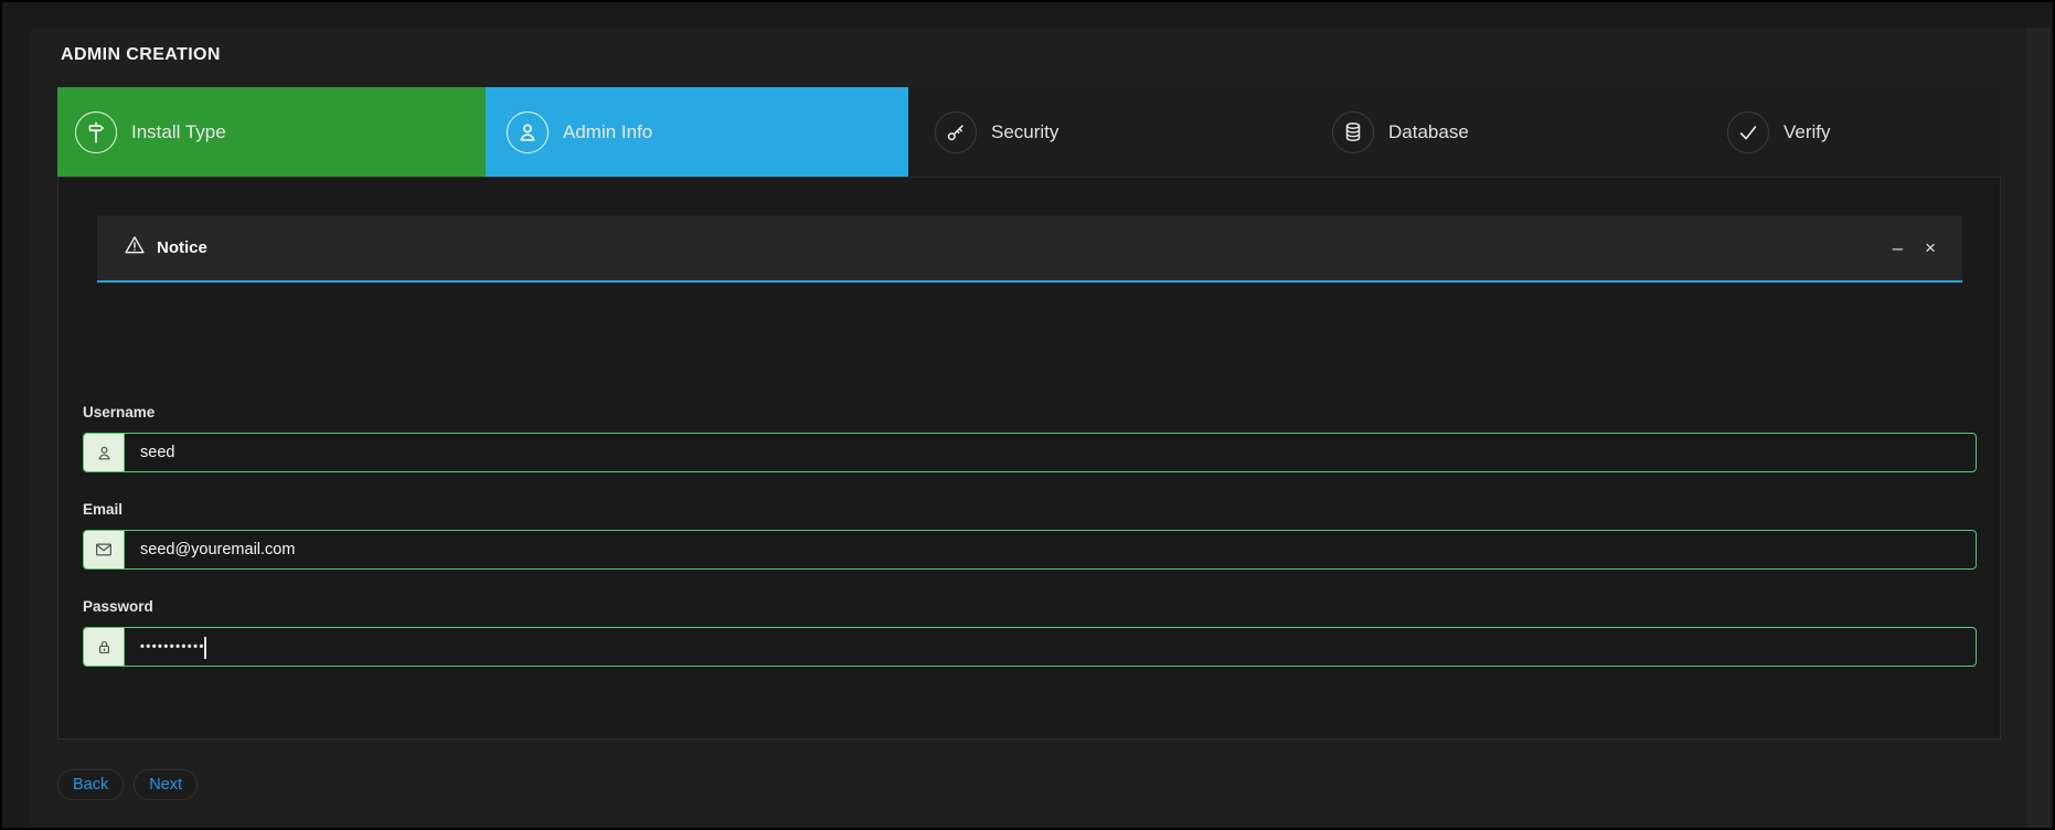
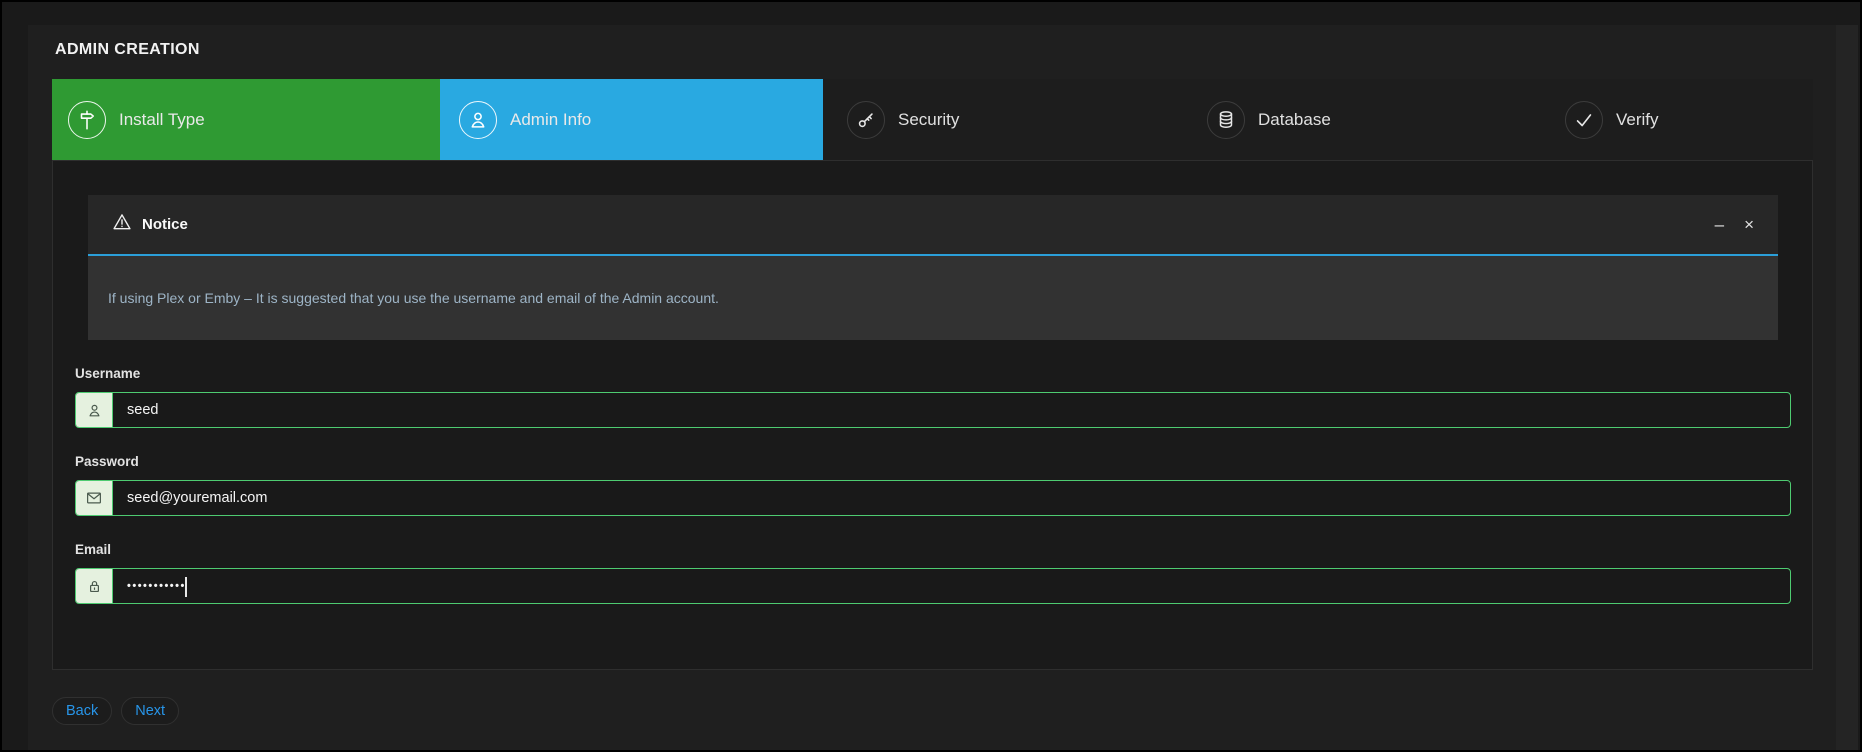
  ADMIN CREATION
  Install Type
  Admin Info
  Security
  Database
  Verify
  Notice
  –
  ×
+ If using Plex or Emby – It is suggested that you use the username and email of the Admin account.
  Username
  seed
- Email
+ Password
  seed@youremail.com
- Password
+ Email
  •••••••••••
  Back
  Next
